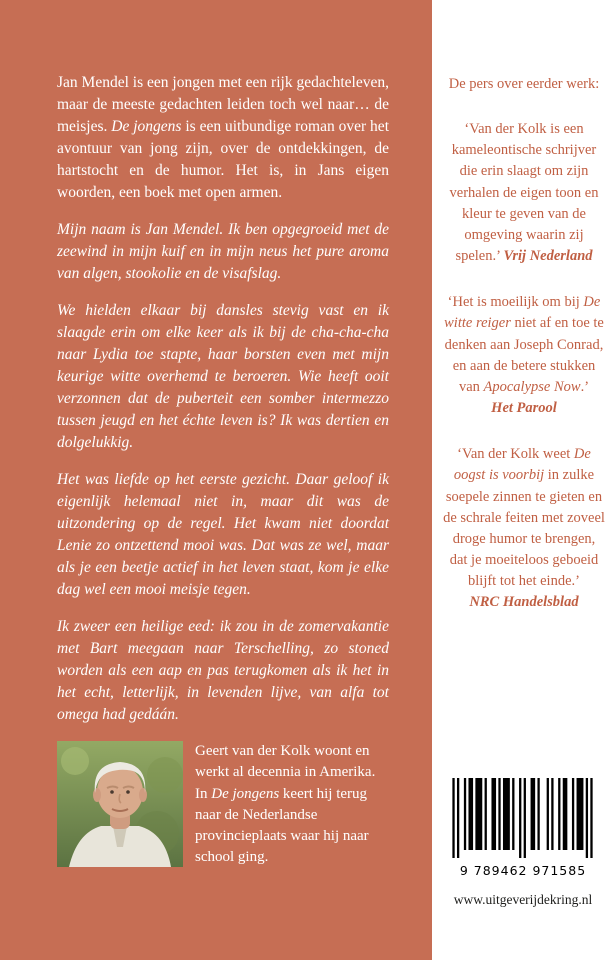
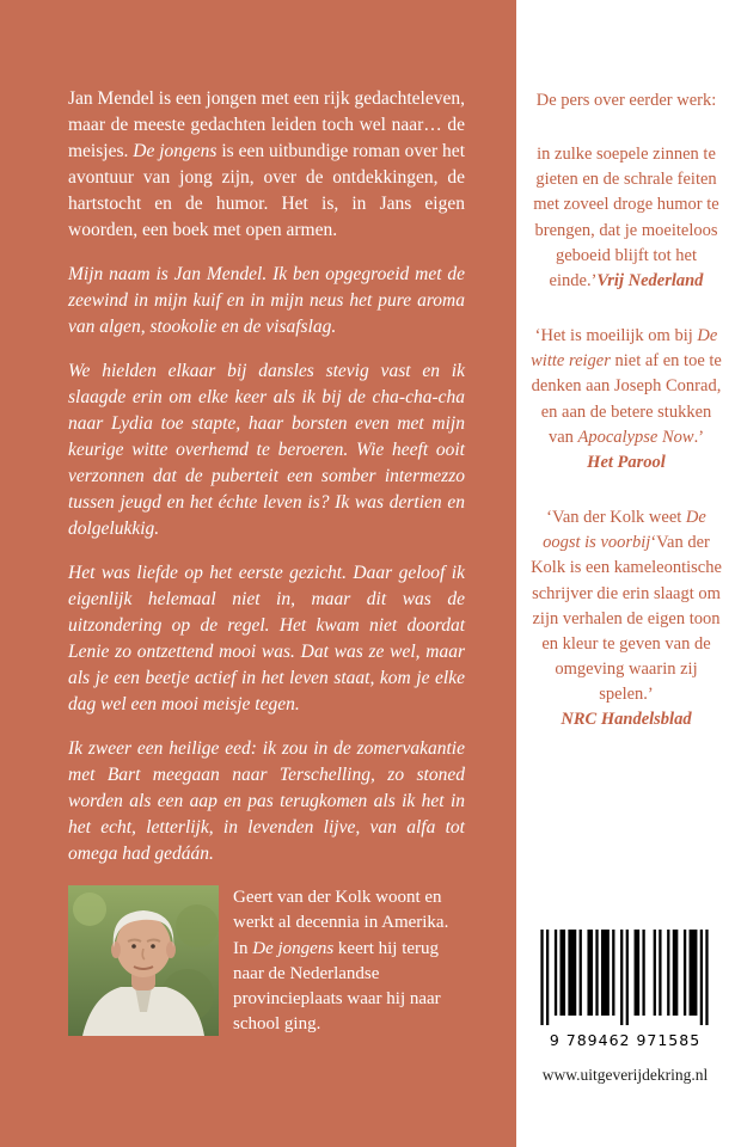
  Jan Mendel is een jongen met een rijk gedachteleven, maar de meeste gedachten leiden toch wel naar… de meisjes. De jongens is een uitbundige roman over het avontuur van jong zijn, over de ontdekkingen, de hartstocht en de humor. Het is, in Jans eigen woorden, een boek met open armen.
  Mijn naam is Jan Mendel. Ik ben opgegroeid met de zeewind in mijn kuif en in mijn neus het pure aroma van algen, stookolie en de visafslag.
  We hielden elkaar bij dansles stevig vast en ik slaagde erin om elke keer als ik bij de cha-cha-cha naar Lydia toe stapte, haar borsten even met mijn keurige witte overhemd te beroeren. Wie heeft ooit verzonnen dat de puberteit een somber intermezzo tussen jeugd en het échte leven is? Ik was dertien en dolgelukkig.
  Het was liefde op het eerste gezicht. Daar geloof ik eigenlijk helemaal niet in, maar dit was de uitzondering op de regel. Het kwam niet doordat Lenie zo ontzettend mooi was. Dat was ze wel, maar als je een beetje actief in het leven staat, kom je elke dag wel een mooi meisje tegen.
  Ik zweer een heilige eed: ik zou in de zomervakantie met Bart meegaan naar Terschelling, zo stoned worden als een aap en pas terugkomen als ik het in het echt, letterlijk, in levenden lijve, van alfa tot omega had gedáán.
  Geert van der Kolk woont en werkt al decennia in Amerika. In De jongens keert hij terug naar de Nederlandse provincieplaats waar hij naar school ging.
  De pers over eerder werk:
- ‘Van der Kolk is een kameleontische schrijver die erin slaagt om zijn verhalen de eigen toon en kleur te geven van de omgeving waarin zij spelen.’ Vrij Nederland
+ in zulke soepele zinnen te gieten en de schrale feiten met zoveel droge humor te brengen, dat je moeiteloos geboeid blijft tot het einde.’Vrij Nederland
  ‘Het is moeilijk om bij De witte reiger niet af en toe te denken aan Joseph Conrad, en aan de betere stukken van Apocalypse Now.’
  Het Parool
- ‘Van der Kolk weet De oogst is voorbij in zulke soepele zinnen te gieten en de schrale feiten met zoveel droge humor te brengen, dat je moeiteloos geboeid blijft tot het einde.’
+ ‘Van der Kolk weet De oogst is voorbij‘Van der Kolk is een kameleontische schrijver die erin slaagt om zijn verhalen de eigen toon en kleur te geven van de omgeving waarin zij spelen.’
  NRC Handelsblad
  9 789462 971585
  www.uitgeverijdekring.nl
